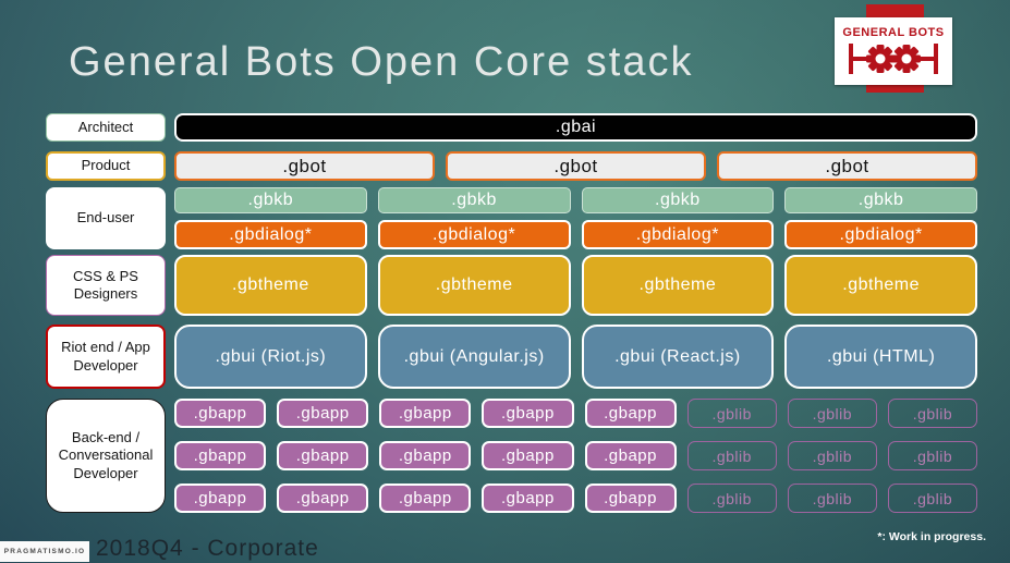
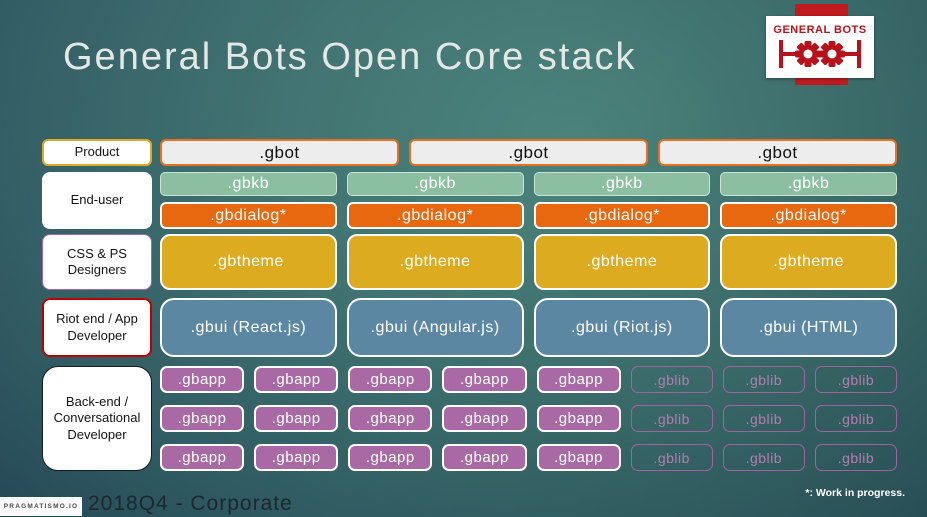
  General Bots Open Core stack
  GENERAL BOTS
- Architect
- .gbai
  Product
  .gbot
  .gbot
  .gbot
  End-user
  .gbkb
  .gbkb
  .gbkb
  .gbkb
  .gbdialog*
  .gbdialog*
  .gbdialog*
  .gbdialog*
  CSS & PS Designers
  .gbtheme
  .gbtheme
  .gbtheme
  .gbtheme
  Riot end / App Developer
- .gbui (Riot.js)
+ .gbui (React.js)
  .gbui (Angular.js)
- .gbui (React.js)
+ .gbui (Riot.js)
  .gbui (HTML)
  Back-end / Conversational Developer
  .gbapp
  .gbapp
  .gbapp
  .gbapp
  .gbapp
  .gblib
  .gblib
  .gblib
  .gbapp
  .gbapp
  .gbapp
  .gbapp
  .gbapp
  .gblib
  .gblib
  .gblib
  .gbapp
  .gbapp
  .gbapp
  .gbapp
  .gbapp
  .gblib
  .gblib
  .gblib
  2018Q4 - Corporate
  *: Work in progress.
